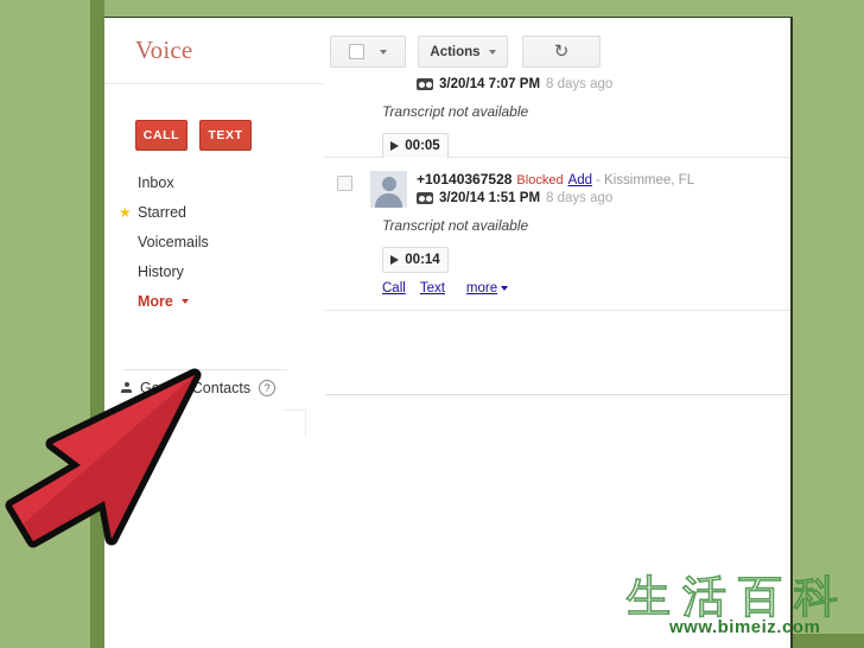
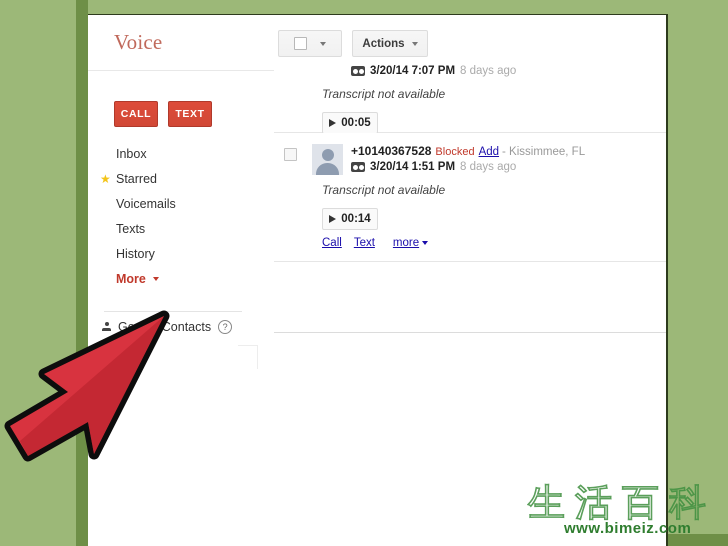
  Voice
  Actions
- ↻
  CALL
  TEXT
  Inbox
  ★
  Starred
  Voicemails
+ Texts
  History
  More
  ?
  3/20/14 7:07 PM
  8 days ago
  Transcript not available
  00:05
  +10140367528 Blocked Add - Kissimmee, FL
  3/20/14 1:51 PM
  8 days ago
  Transcript not available
  00:14
  Call
  Text
  more
  生活百科
  www.bimeiz.com
